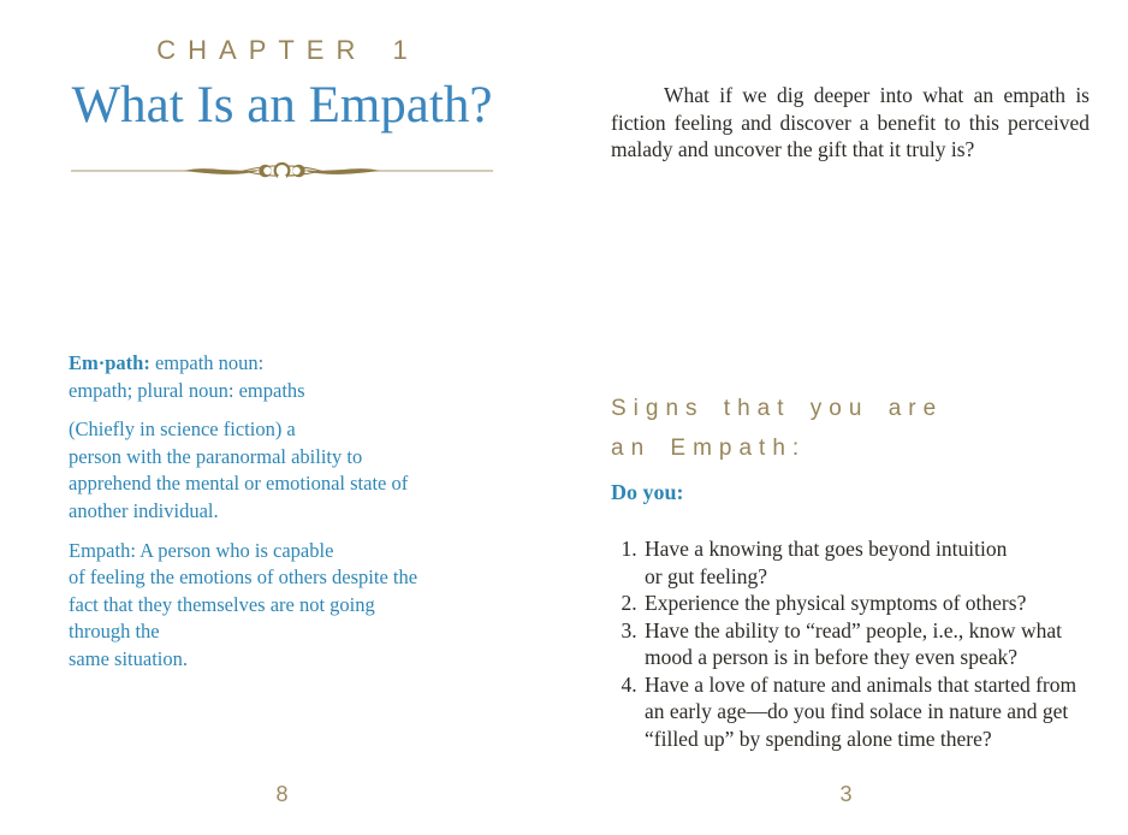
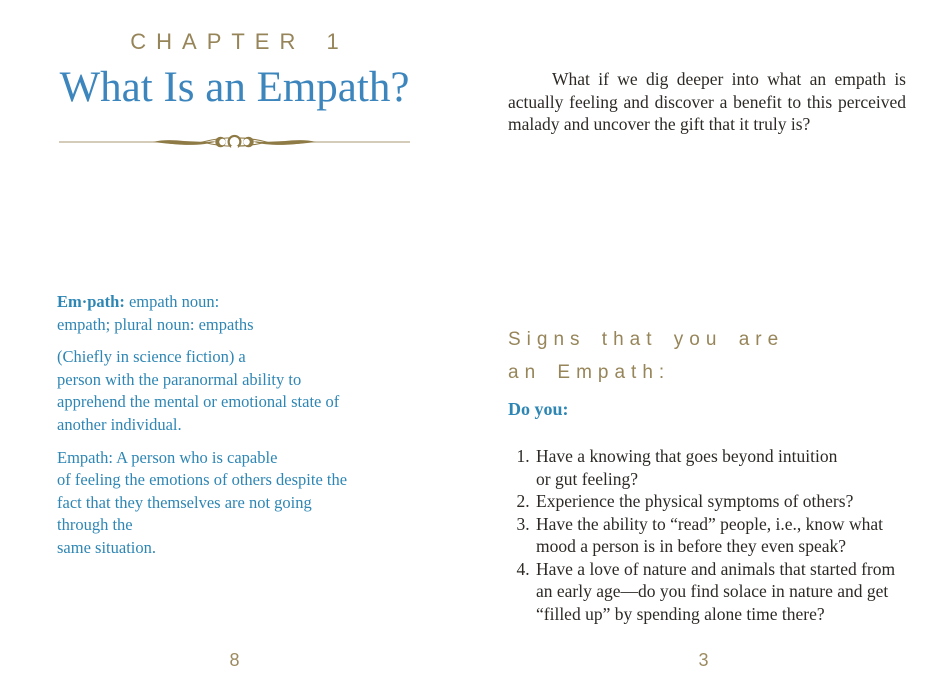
  CHAPTER 1
  What Is an Empath?
  Em·path: empath noun:
  empath; plural noun: empaths
  (Chiefly in science fiction) a
  person with the paranormal ability to
  apprehend the mental or emotional state of
  another individual.
  Empath: A person who is capable
  of feeling the emotions of others despite the
  fact that they themselves are not going
  through the
  same situation.
  8
- What if we dig deeper into what an empath is fiction feeling and discover a benefit to this perceived malady and uncover the gift that it truly is?
+ What if we dig deeper into what an empath is actually feeling and discover a benefit to this perceived malady and uncover the gift that it truly is?
  Signs that you are
  an Empath:
  Do you:
  Have a knowing that goes beyond intuition
  or gut feeling?
  Experience the physical symptoms of others?
  Have the ability to “read” people, i.e., know what
  mood a person is in before they even speak?
  Have a love of nature and animals that started from
  an early age—do you find solace in nature and get
  “filled up” by spending alone time there?
  3
